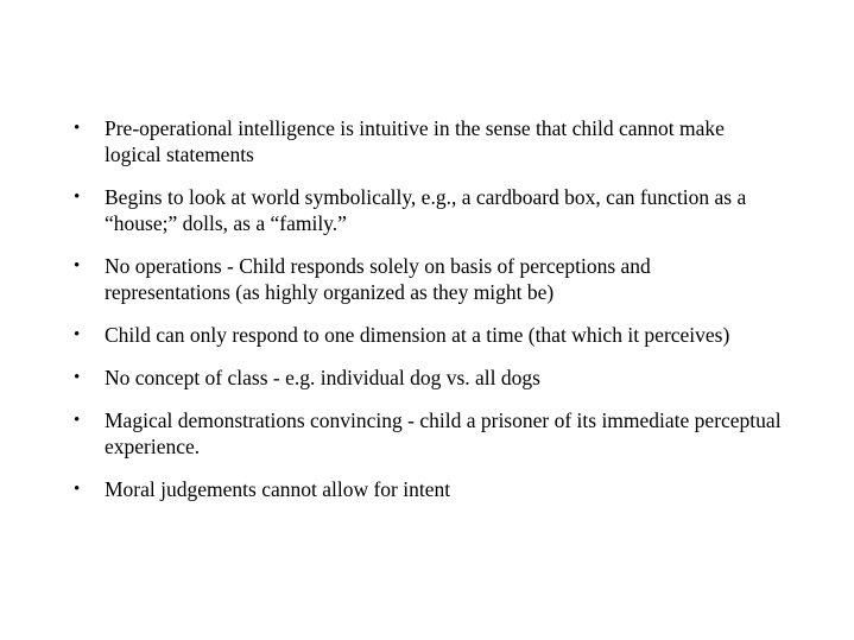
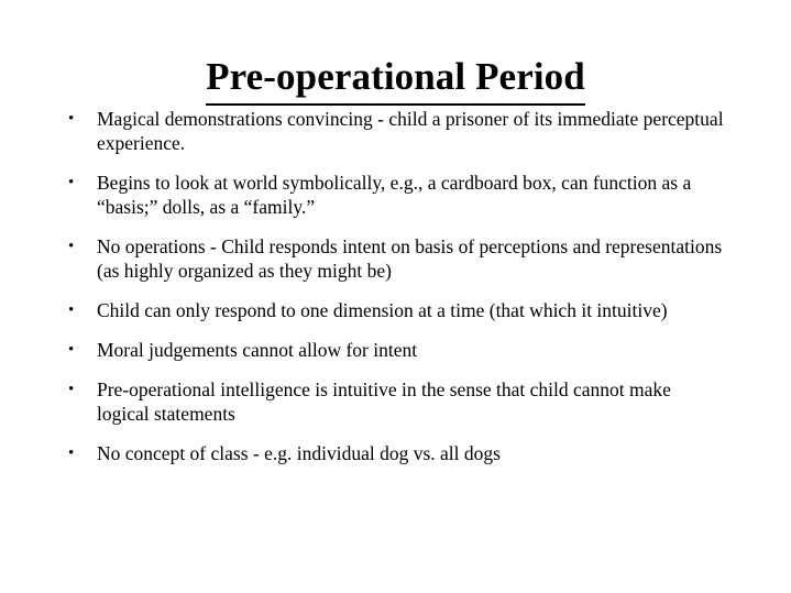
+ Pre-operational Period
  •
- Pre-operational intelligence is intuitive in the sense that child cannot make logical statements
+ Magical demonstrations convincing - child a prisoner of its immediate perceptual experience.
  •
- Begins to look at world symbolically, e.g., a cardboard box, can function as a “house;” dolls, as a “family.”
+ Begins to look at world symbolically, e.g., a cardboard box, can function as a “basis;” dolls, as a “family.”
  •
- No operations - Child responds solely on basis of perceptions and representations (as highly organized as they might be)
+ No operations - Child responds intent on basis of perceptions and representations (as highly organized as they might be)
  •
- Child can only respond to one dimension at a time (that which it perceives)
+ Child can only respond to one dimension at a time (that which it intuitive)
  •
- No concept of class - e.g. individual dog vs. all dogs
+ Moral judgements cannot allow for intent
  •
- Magical demonstrations convincing - child a prisoner of its immediate perceptual experience.
+ Pre-operational intelligence is intuitive in the sense that child cannot make logical statements
  •
- Moral judgements cannot allow for intent
+ No concept of class - e.g. individual dog vs. all dogs
